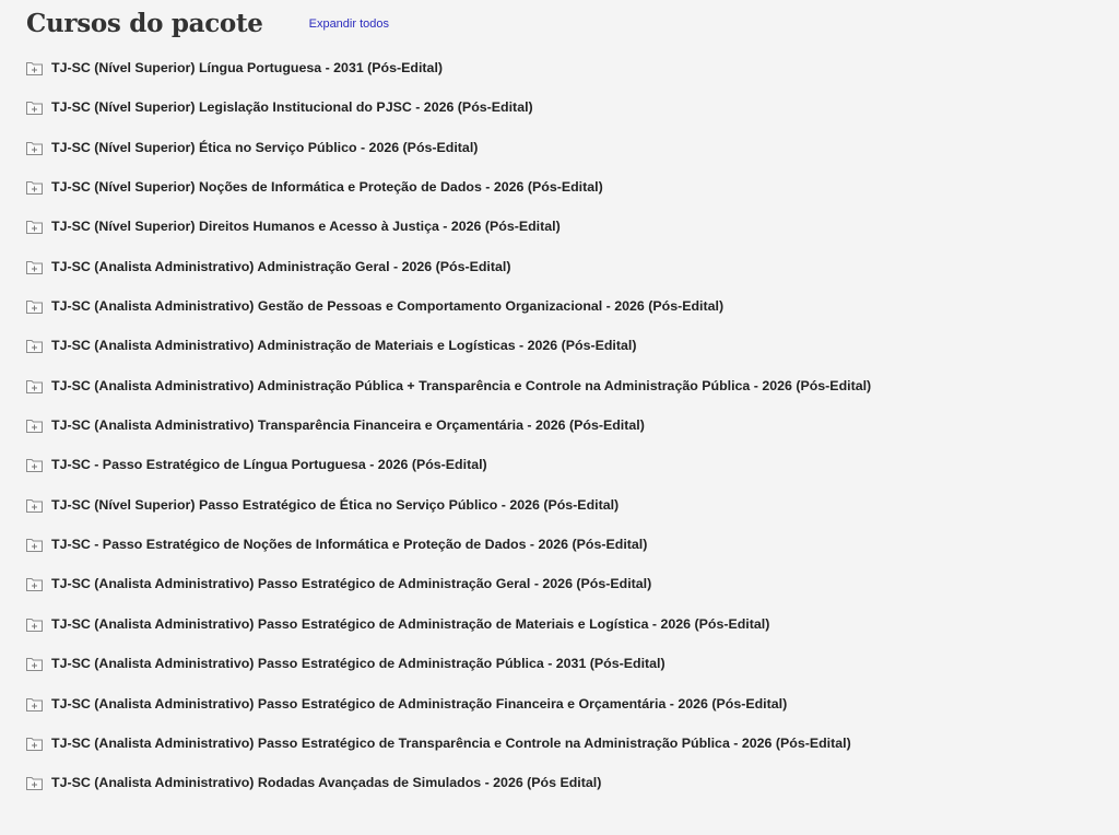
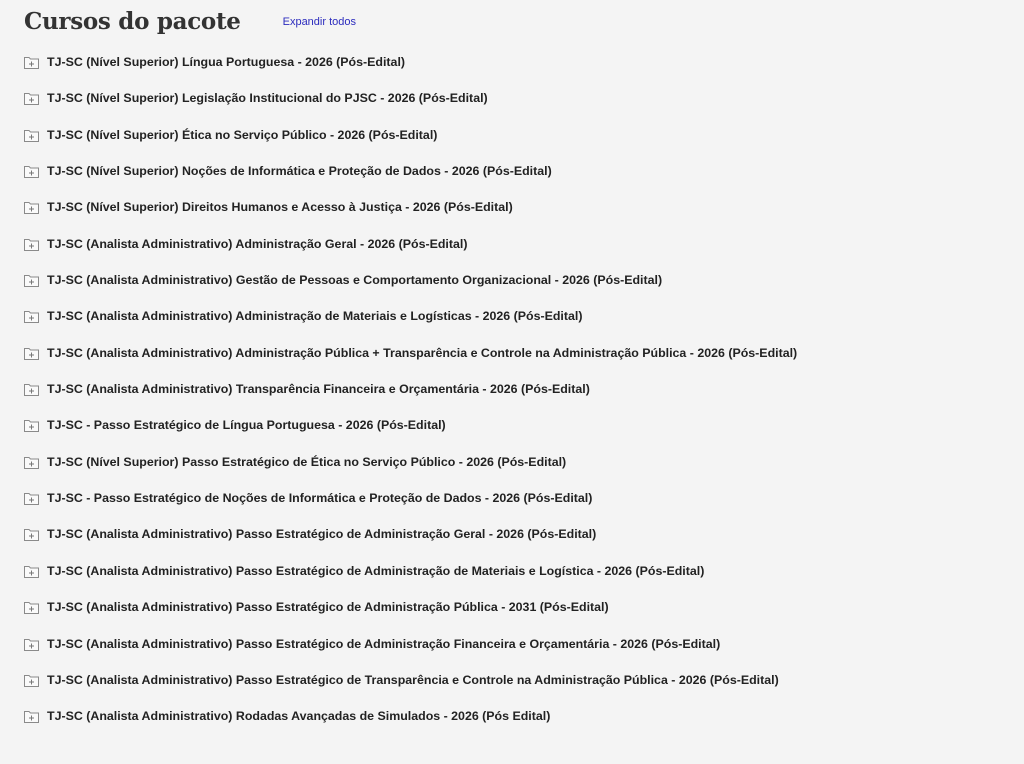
  Cursos do pacote
  Expandir todos
- TJ-SC (Nível Superior) Língua Portuguesa - 2031 (Pós-Edital)
+ TJ-SC (Nível Superior) Língua Portuguesa - 2026 (Pós-Edital)
  TJ-SC (Nível Superior) Legislação Institucional do PJSC - 2026 (Pós-Edital)
  TJ-SC (Nível Superior) Ética no Serviço Público - 2026 (Pós-Edital)
  TJ-SC (Nível Superior) Noções de Informática e Proteção de Dados - 2026 (Pós-Edital)
  TJ-SC (Nível Superior) Direitos Humanos e Acesso à Justiça - 2026 (Pós-Edital)
  TJ-SC (Analista Administrativo) Administração Geral - 2026 (Pós-Edital)
  TJ-SC (Analista Administrativo) Gestão de Pessoas e Comportamento Organizacional - 2026 (Pós-Edital)
  TJ-SC (Analista Administrativo) Administração de Materiais e Logísticas - 2026 (Pós-Edital)
  TJ-SC (Analista Administrativo) Administração Pública + Transparência e Controle na Administração Pública - 2026 (Pós-Edital)
  TJ-SC (Analista Administrativo) Transparência Financeira e Orçamentária - 2026 (Pós-Edital)
  TJ-SC - Passo Estratégico de Língua Portuguesa - 2026 (Pós-Edital)
  TJ-SC (Nível Superior) Passo Estratégico de Ética no Serviço Público - 2026 (Pós-Edital)
  TJ-SC - Passo Estratégico de Noções de Informática e Proteção de Dados - 2026 (Pós-Edital)
  TJ-SC (Analista Administrativo) Passo Estratégico de Administração Geral - 2026 (Pós-Edital)
  TJ-SC (Analista Administrativo) Passo Estratégico de Administração de Materiais e Logística - 2026 (Pós-Edital)
  TJ-SC (Analista Administrativo) Passo Estratégico de Administração Pública - 2031 (Pós-Edital)
  TJ-SC (Analista Administrativo) Passo Estratégico de Administração Financeira e Orçamentária - 2026 (Pós-Edital)
  TJ-SC (Analista Administrativo) Passo Estratégico de Transparência e Controle na Administração Pública - 2026 (Pós-Edital)
  TJ-SC (Analista Administrativo) Rodadas Avançadas de Simulados - 2026 (Pós Edital)
